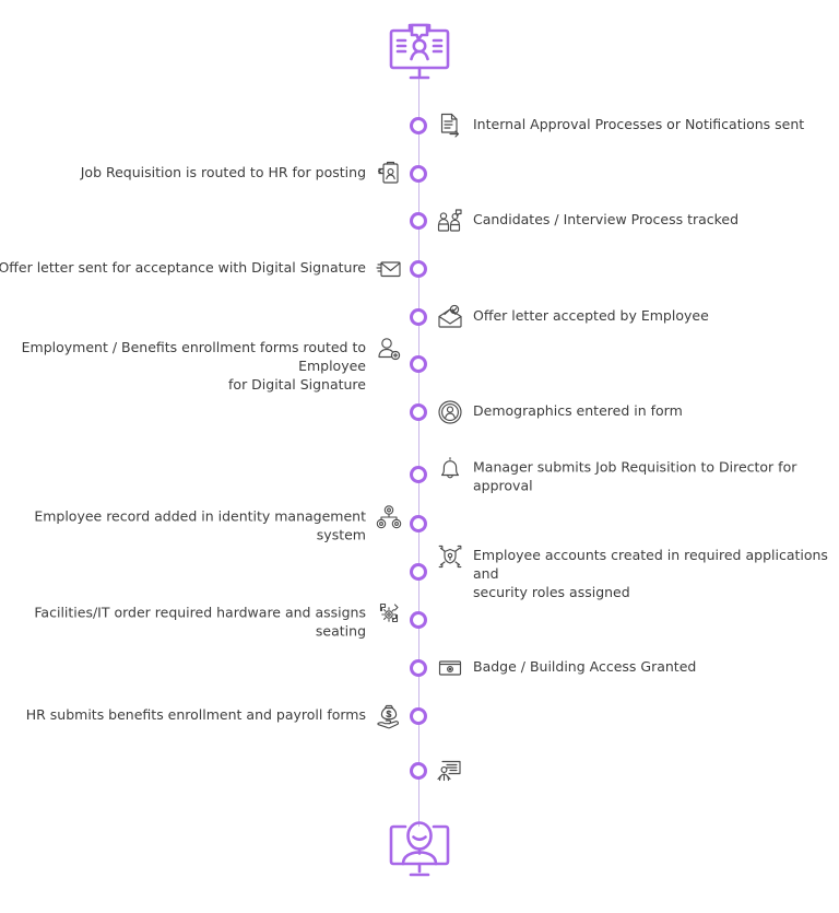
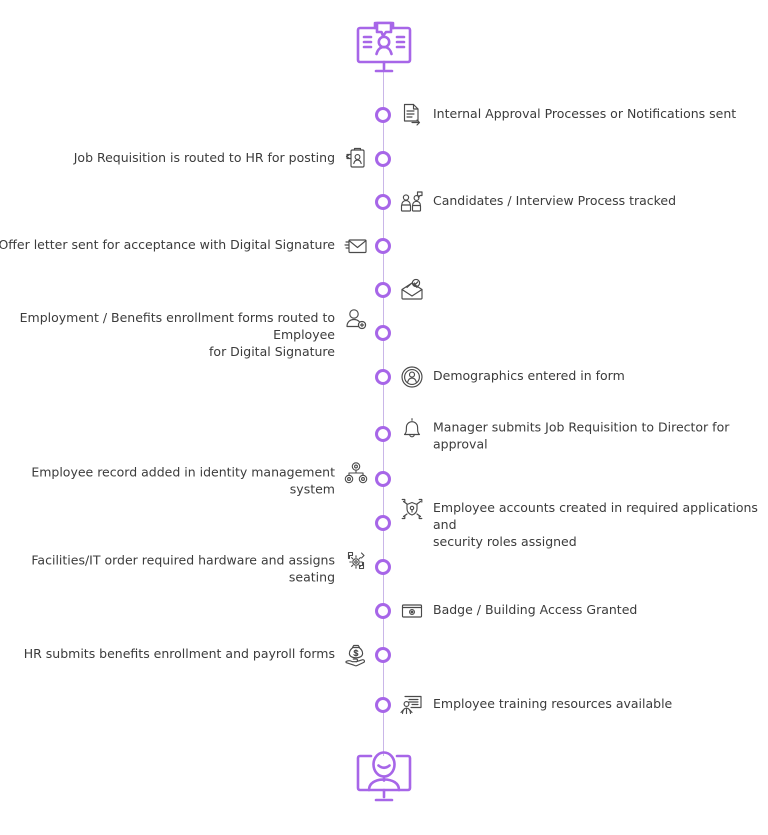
  Internal Approval Processes or Notifications sent
  Job Requisition is routed to HR for posting
  Candidates / Interview Process tracked
  Offer letter sent for acceptance with Digital Signature
- Offer letter accepted by Employee
  Employment / Benefits enrollment forms routed to Employee
  for Digital Signature
  Demographics entered in form
  Manager submits Job Requisition to Director for approval
  Employee record added in identity management system
  Employee accounts created in required applications and
  security roles assigned
  Facilities/IT order required hardware and assigns seating
  Badge / Building Access Granted
  HR submits benefits enrollment and payroll forms
+ Employee training resources available
